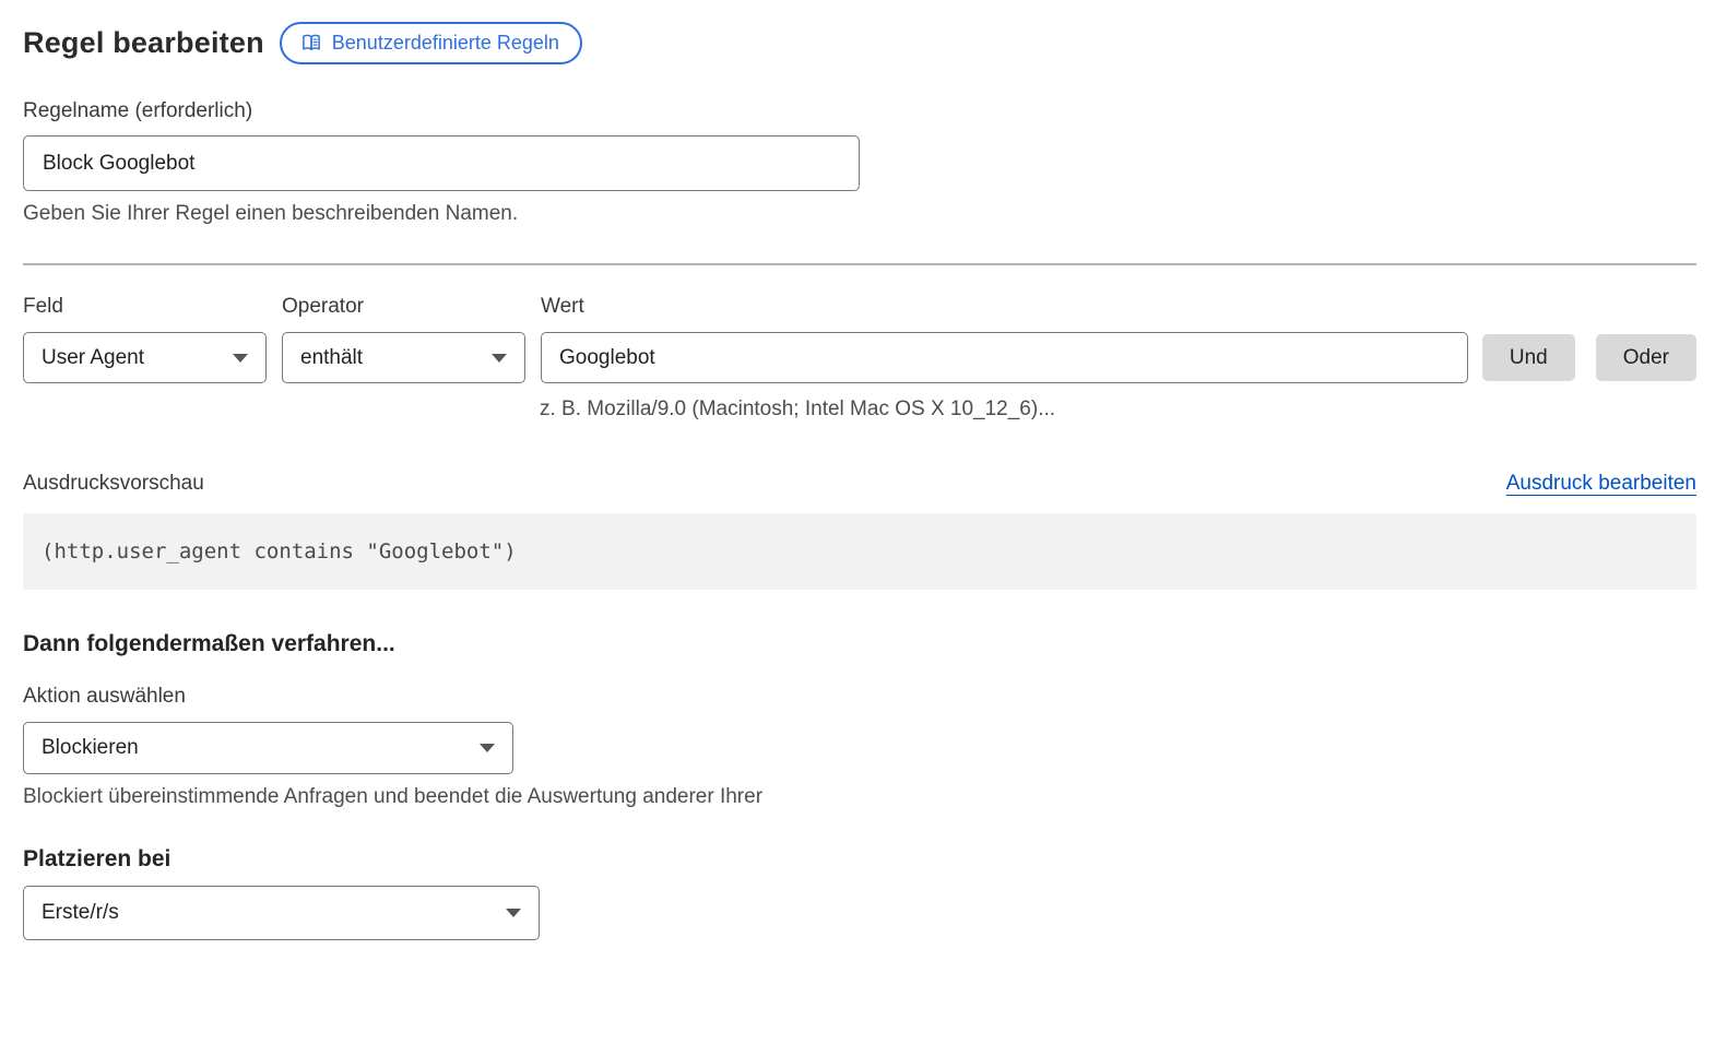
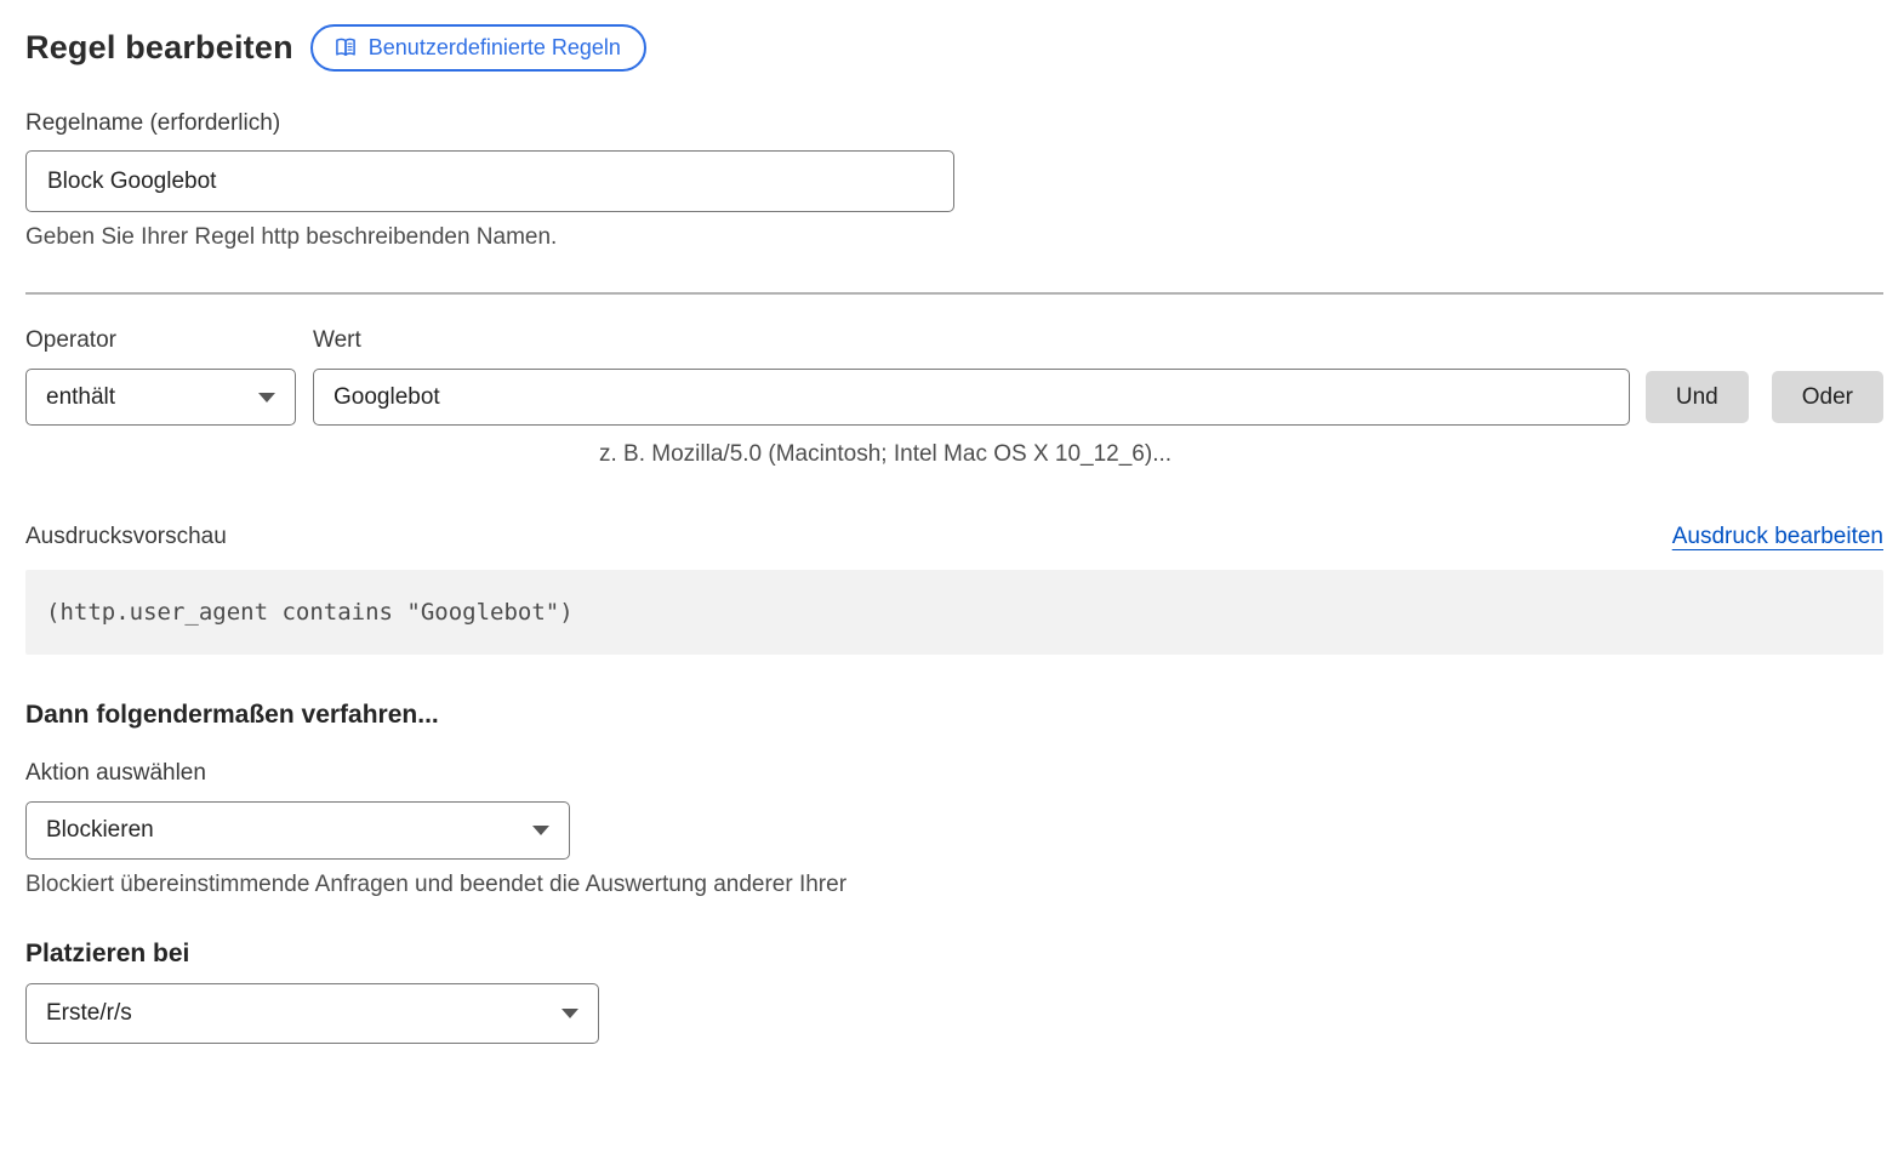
  Regel bearbeiten
  Benutzerdefinierte Regeln
  Regelname (erforderlich)
  Block Googlebot
- Geben Sie Ihrer Regel einen beschreibenden Namen.
+ Geben Sie Ihrer Regel http beschreibenden Namen.
- Feld
- User Agent
  Operator
  enthält
  Wert
  Googlebot
  Und
  Oder
- z. B. Mozilla/9.0 (Macintosh; Intel Mac OS X 10_12_6)...
+ z. B. Mozilla/5.0 (Macintosh; Intel Mac OS X 10_12_6)...
  Ausdrucksvorschau
  Ausdruck bearbeiten
  (http.user_agent contains "Googlebot")
  Dann folgendermaßen verfahren...
  Aktion auswählen
  Blockieren
  Blockiert übereinstimmende Anfragen und beendet die Auswertung anderer Ihrer
  Platzieren bei
  Erste/r/s
